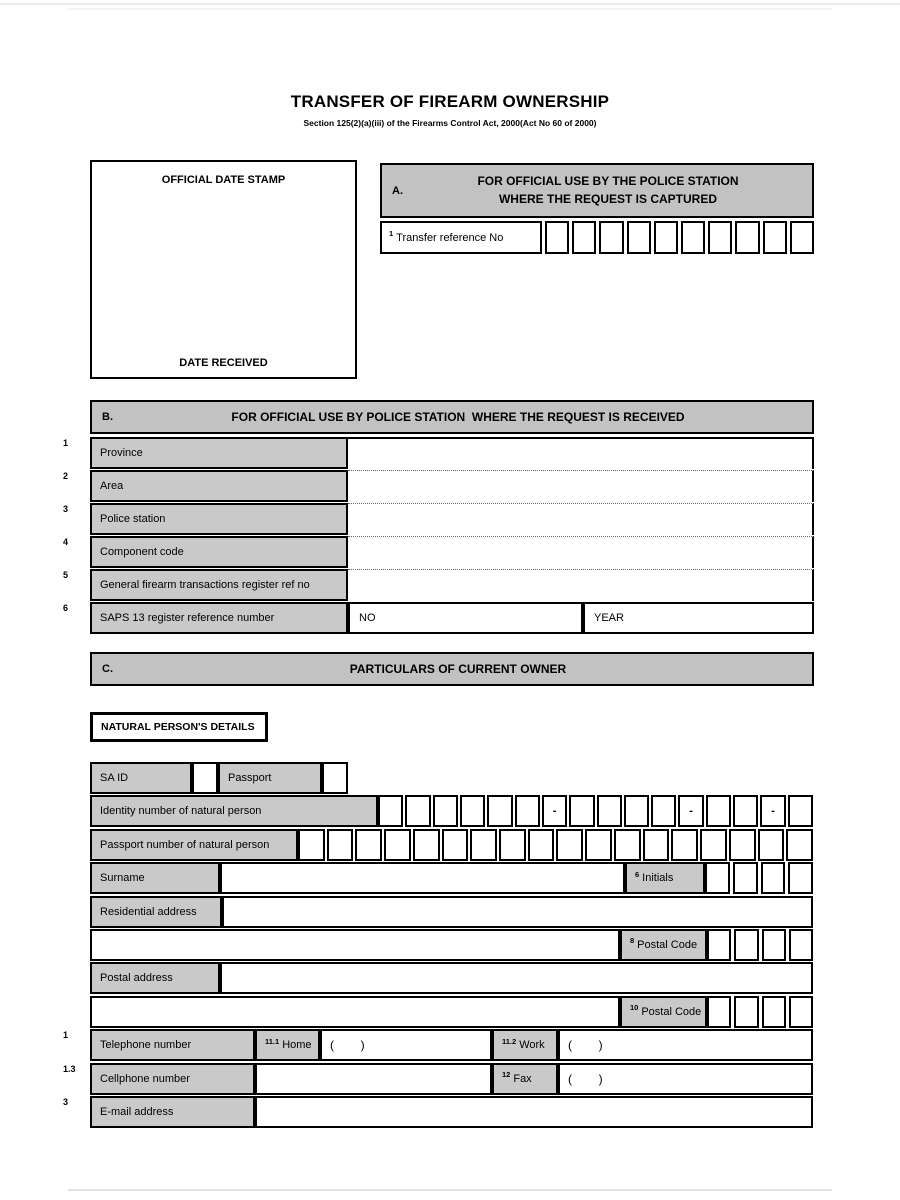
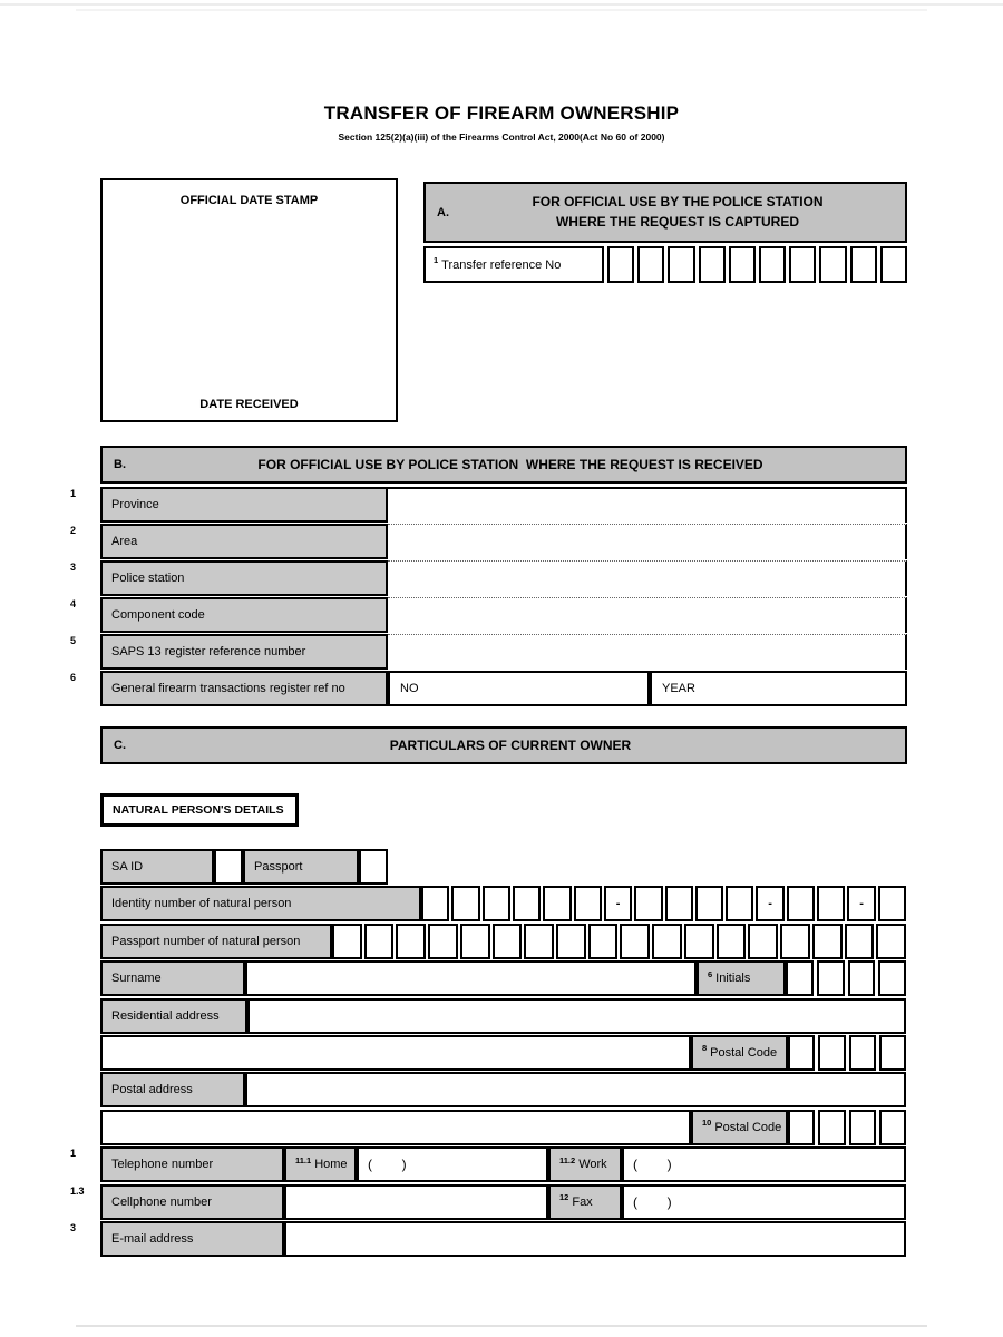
  TRANSFER OF FIREARM OWNERSHIP
  Section 125(2)(a)(iii) of the Firearms Control Act, 2000(Act No 60 of 2000)
  OFFICIAL DATE STAMP
  DATE RECEIVED
  A.
  FOR OFFICIAL USE BY THE POLICE STATION
  WHERE THE REQUEST IS CAPTURED
  1
  Transfer reference No
  B.
  FOR OFFICIAL USE BY POLICE STATION WHERE THE REQUEST IS RECEIVED
  1
  Province
  2
  Area
  3
  Police station
  4
  Component code
  5
- General firearm transactions register ref no
+ SAPS 13 register reference number
  6
- SAPS 13 register reference number
+ General firearm transactions register ref no
  NO
  YEAR
  C.
  PARTICULARS OF CURRENT OWNER
  NATURAL PERSON'S DETAILS
  SA ID
  Passport
  Identity number of natural person
  -
  -
  -
  Passport number of natural person
  Surname
  6
  Initials
  Residential address
  8
  Postal Code
  Postal address
  10
  Postal Code
  1
  Telephone number
  11.1
  Home
  ( )
  11.2
  Work
  ( )
  1.3
  Cellphone number
  12
  Fax
  ( )
  3
  E-mail address
